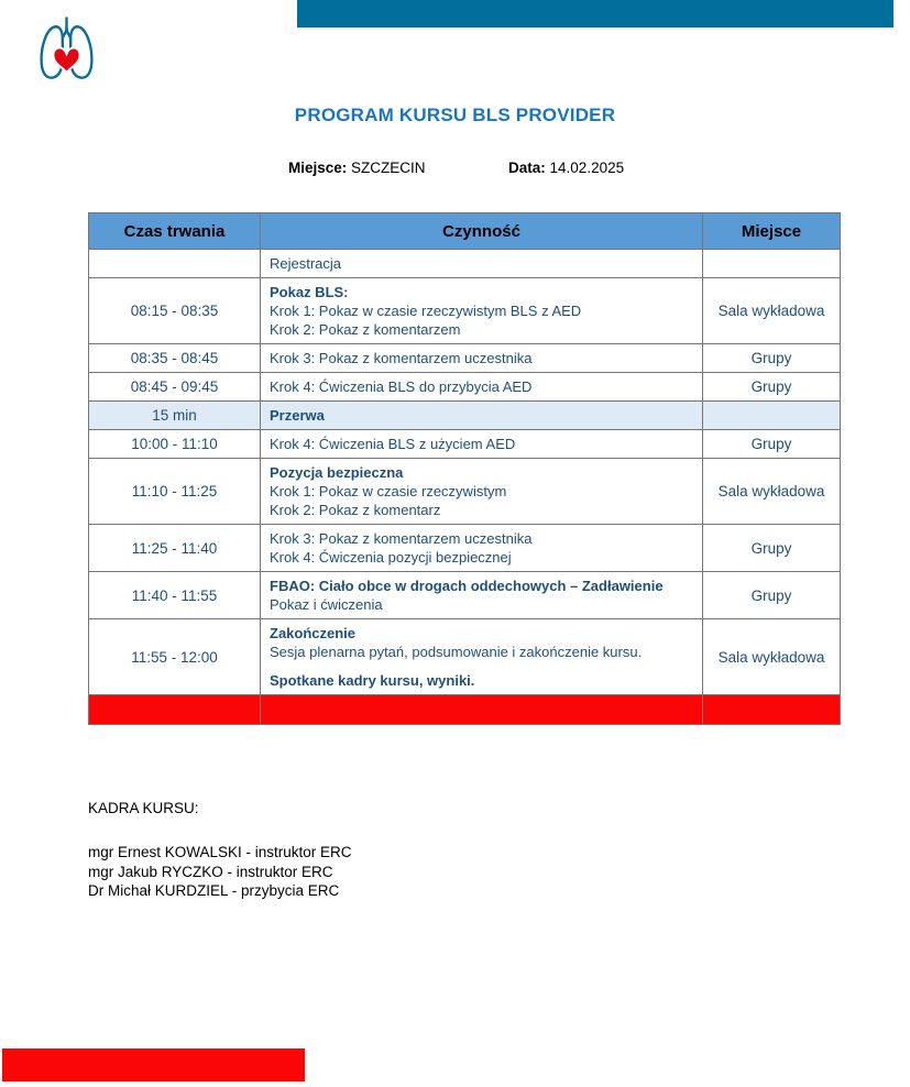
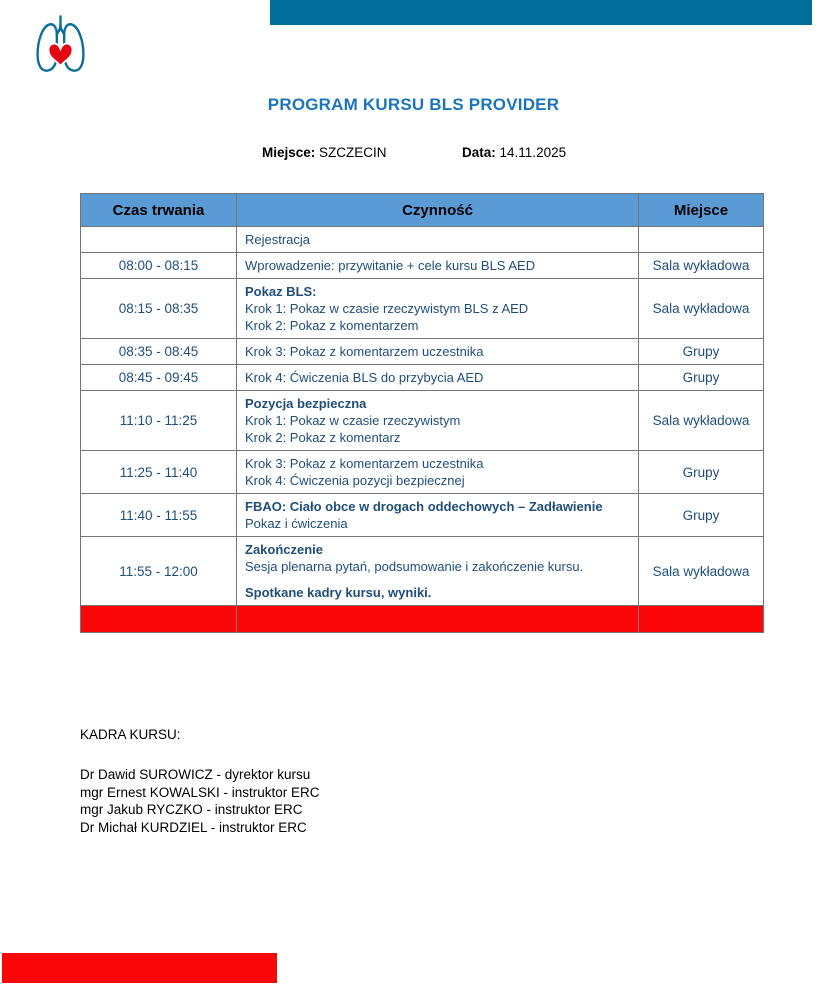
  PROGRAM KURSU BLS PROVIDER
  Miejsce: SZCZECIN
- Data: 14.02.2025
+ Data: 14.11.2025
  Czas trwania	Czynność	Miejsce
  	Rejestracja
+ 08:00 - 08:15	Wprowadzenie: przywitanie + cele kursu BLS AED	Sala wykładowa
  08:15 - 08:35	Pokaz BLS:Krok 1: Pokaz w czasie rzeczywistym BLS z AEDKrok 2: Pokaz z komentarzem	Sala wykładowa
  08:35 - 08:45	Krok 3: Pokaz z komentarzem uczestnika	Grupy
  08:45 - 09:45	Krok 4: Ćwiczenia BLS do przybycia AED	Grupy
- 15 min	Przerwa
- 10:00 - 11:10	Krok 4: Ćwiczenia BLS z użyciem AED	Grupy
  11:10 - 11:25	Pozycja bezpiecznaKrok 1: Pokaz w czasie rzeczywistymKrok 2: Pokaz z komentarz	Sala wykładowa
  11:25 - 11:40	Krok 3: Pokaz z komentarzem uczestnikaKrok 4: Ćwiczenia pozycji bezpiecznej	Grupy
  11:40 - 11:55	FBAO: Ciało obce w drogach oddechowych – ZadławieniePokaz i ćwiczenia	Grupy
  11:55 - 12:00	ZakończenieSesja plenarna pytań, podsumowanie i zakończenie kursu.Spotkane kadry kursu, wyniki.	Sala wykładowa
  KADRA KURSU:
+ Dr Dawid SUROWICZ - dyrektor kursu
  mgr Ernest KOWALSKI - instruktor ERC
  mgr Jakub RYCZKO - instruktor ERC
- Dr Michał KURDZIEL - przybycia ERC
+ Dr Michał KURDZIEL - instruktor ERC
